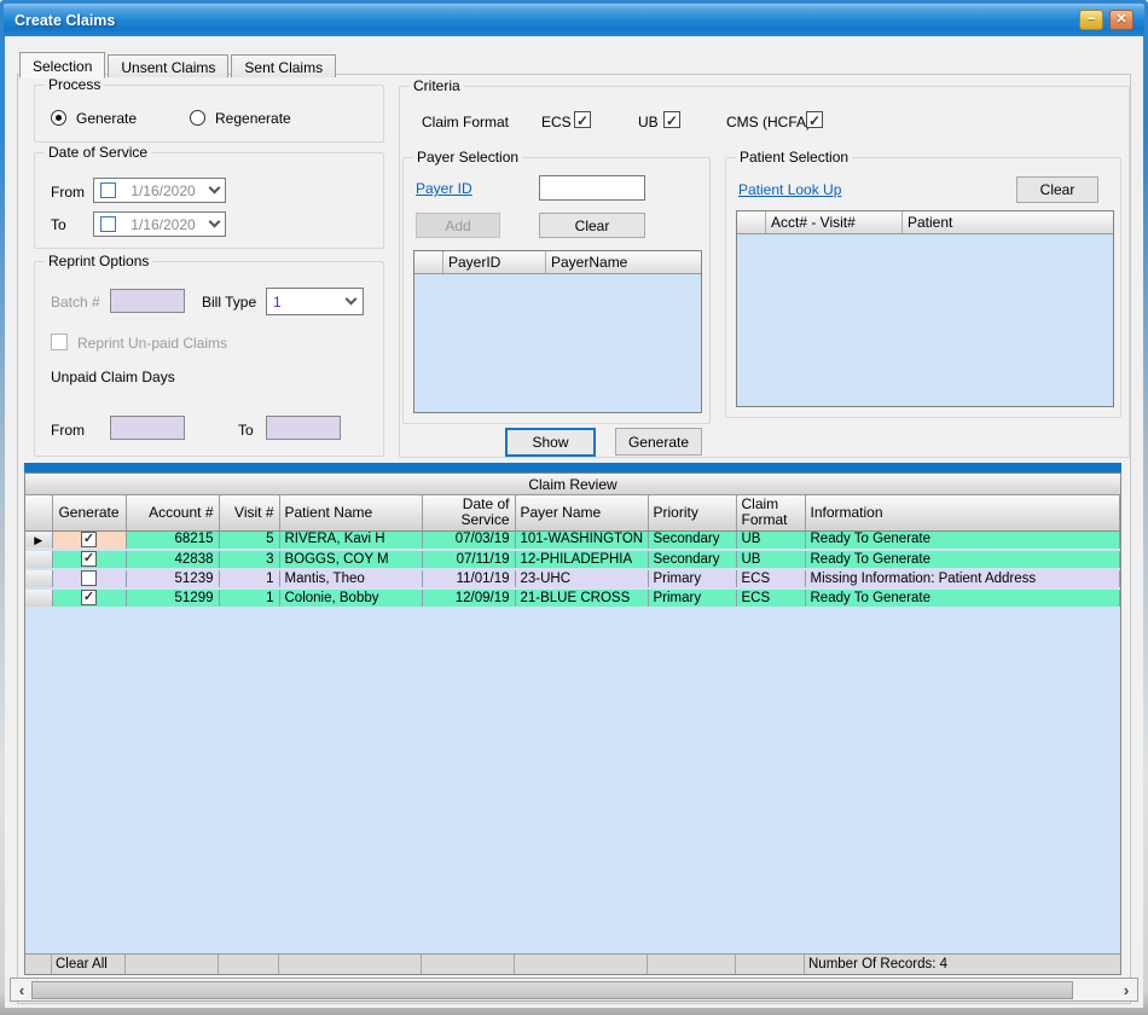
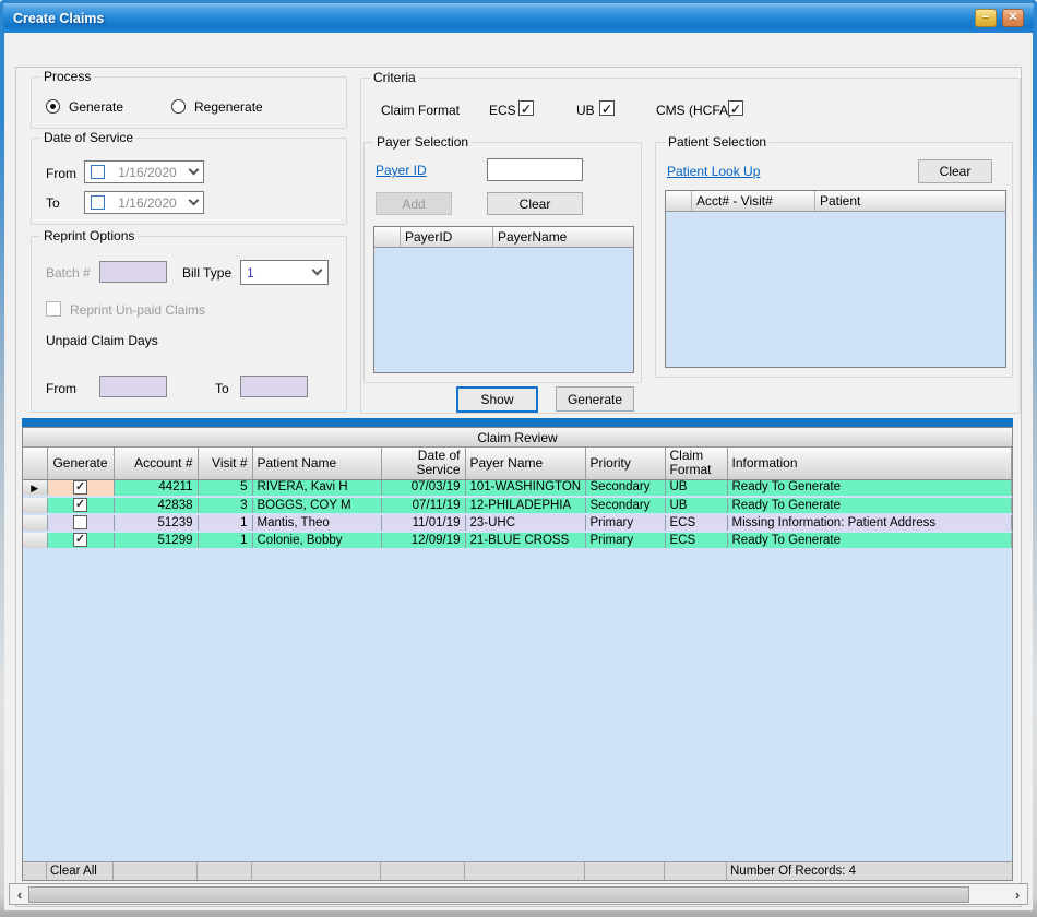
  Create Claims
  −
  ✕
- Selection
- Unsent Claims
- Sent Claims
  Process
  Generate
  Regenerate
  Date of Service
  From
  1/16/2020
  To
  1/16/2020
  Reprint Options
  Batch #
  Bill Type
  1
  Reprint Un-paid Claims
  Unpaid Claim Days
  From
  To
  Criteria
  Claim Format
  ECS
  UB
  CMS (HCFA
  Payer Selection
  Payer ID
  Add
  Clear
  PayerID
  PayerName
  Patient Selection
  Patient Look Up
  Clear
  Acct# - Visit#
  Patient
  Show
  Generate
  Claim Review
  	Generate	Account #	Visit #	Patient Name	Date of Service	Payer Name	Priority	Claim Format	Information
- ▶		68215	5	RIVERA, Kavi H	07/03/19	101-WASHINGTON	Secondary	UB	Ready To Generate
+ ▶		44211	5	RIVERA, Kavi H	07/03/19	101-WASHINGTON	Secondary	UB	Ready To Generate
  		42838	3	BOGGS, COY M	07/11/19	12-PHILADEPHIA	Secondary	UB	Ready To Generate
  		51239	1	Mantis, Theo	11/01/19	23-UHC	Primary	ECS	Missing Information: Patient Address
  		51299	1	Colonie, Bobby	12/09/19	21-BLUE CROSS	Primary	ECS	Ready To Generate
  Clear All
  Number Of Records: 4
  ‹
  ›
